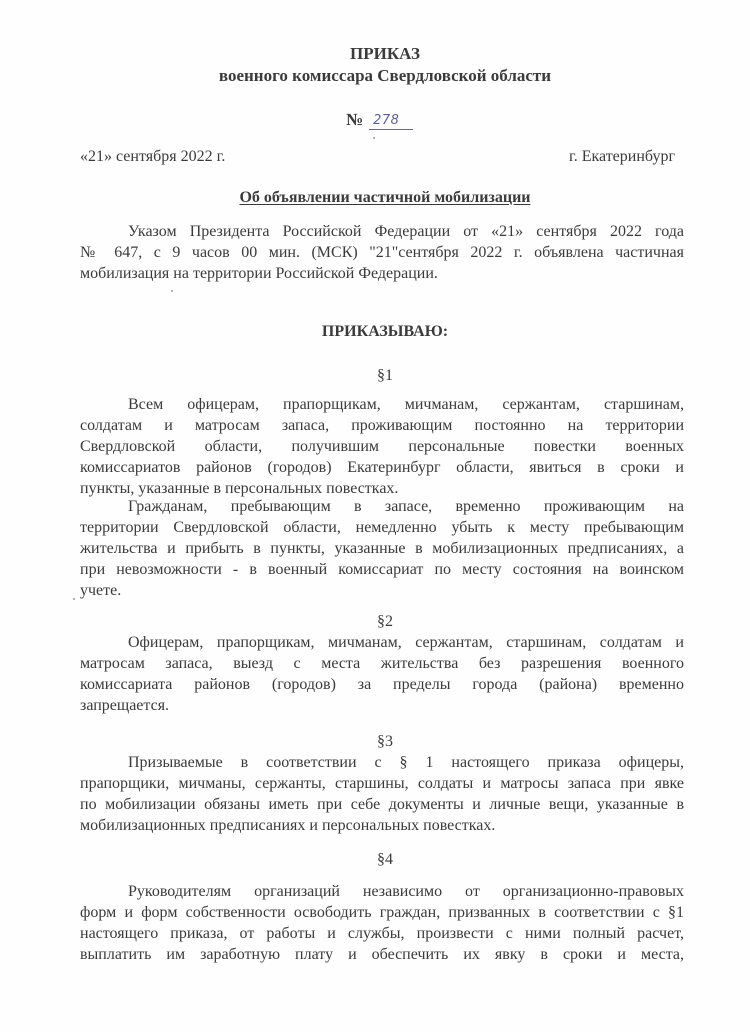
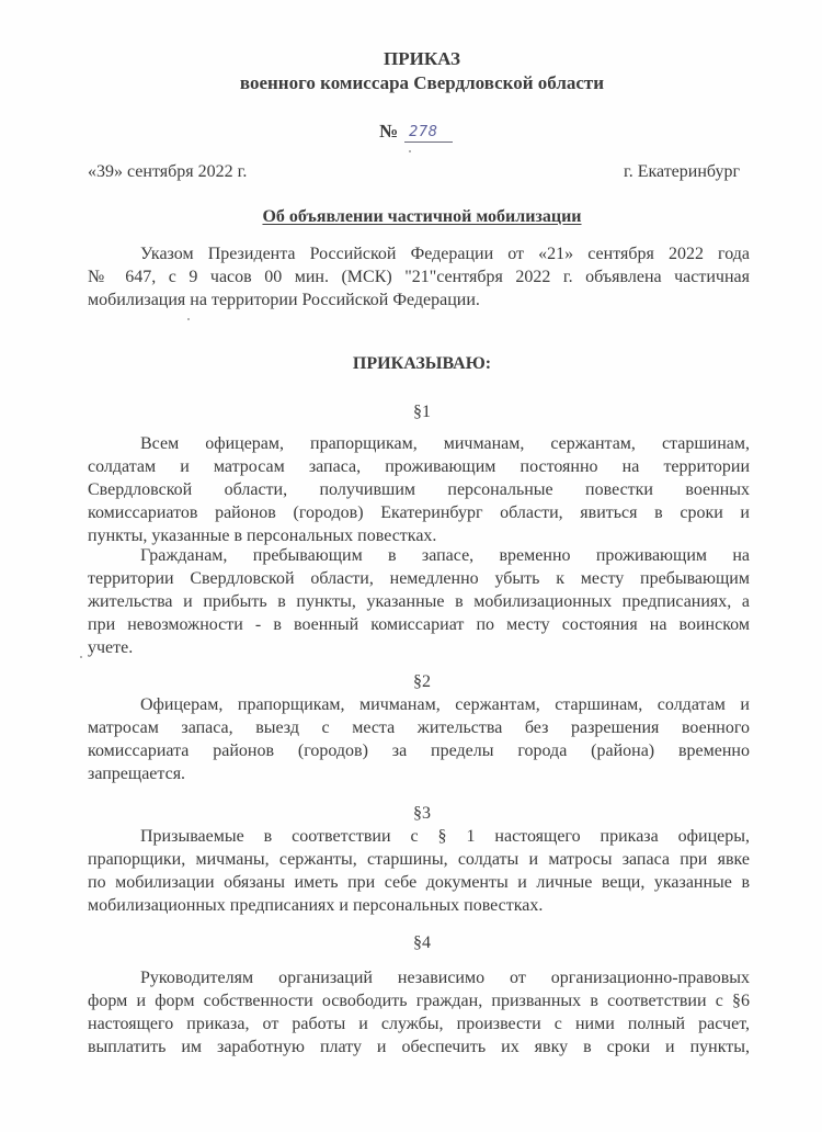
  ПРИКАЗ
  военного комиссара Свердловской области
  №
  278
- «21» сентября 2022 г.
+ «39» сентября 2022 г.
  г. Екатеринбург
  Об объявлении частичной мобилизации
  Указом Президента Российской Федерации от «21» сентября 2022 года
  № 647, с 9 часов 00 мин. (МСК) "21"сентября 2022 г. объявлена частичная
  мобилизация на территории Российской Федерации.
  ПРИКАЗЫВАЮ:
  §1
  Всем офицерам, прапорщикам, мичманам, сержантам, старшинам,
  солдатам и матросам запаса, проживающим постоянно на территории
  Свердловской области, получившим персональные повестки военных
  комиссариатов районов (городов) Екатеринбург области, явиться в сроки и
  пункты, указанные в персональных повестках.
  Гражданам, пребывающим в запасе, временно проживающим на
  территории Свердловской области, немедленно убыть к месту пребывающим
  жительства и прибыть в пункты, указанные в мобилизационных предписаниях, а
  при невозможности - в военный комиссариат по месту состояния на воинском
  учете.
  §2
  Офицерам, прапорщикам, мичманам, сержантам, старшинам, солдатам и
  матросам запаса, выезд с места жительства без разрешения военного
  комиссариата районов (городов) за пределы города (района) временно
  запрещается.
  §3
  Призываемые в соответствии с § 1 настоящего приказа офицеры,
  прапорщики, мичманы, сержанты, старшины, солдаты и матросы запаса при явке
  по мобилизации обязаны иметь при себе документы и личные вещи, указанные в
  мобилизационных предписаниях и персональных повестках.
  §4
  Руководителям организаций независимо от организационно-правовых
- форм и форм собственности освободить граждан, призванных в соответствии с §1
+ форм и форм собственности освободить граждан, призванных в соответствии с §6
  настоящего приказа, от работы и службы, произвести с ними полный расчет,
- выплатить им заработную плату и обеспечить их явку в сроки и места,
+ выплатить им заработную плату и обеспечить их явку в сроки и пункты,
